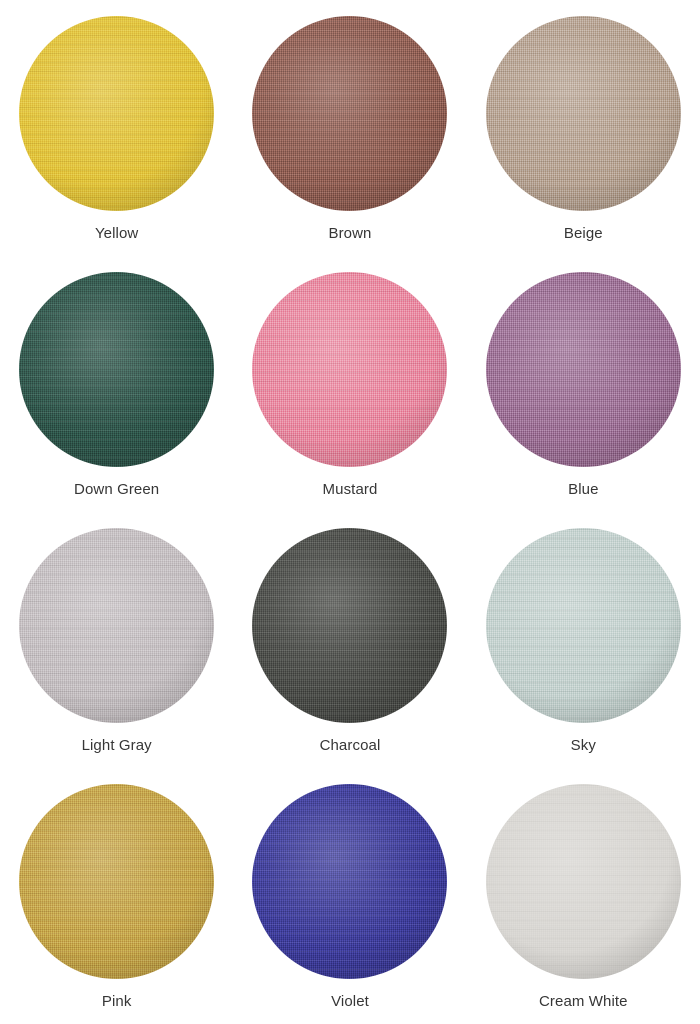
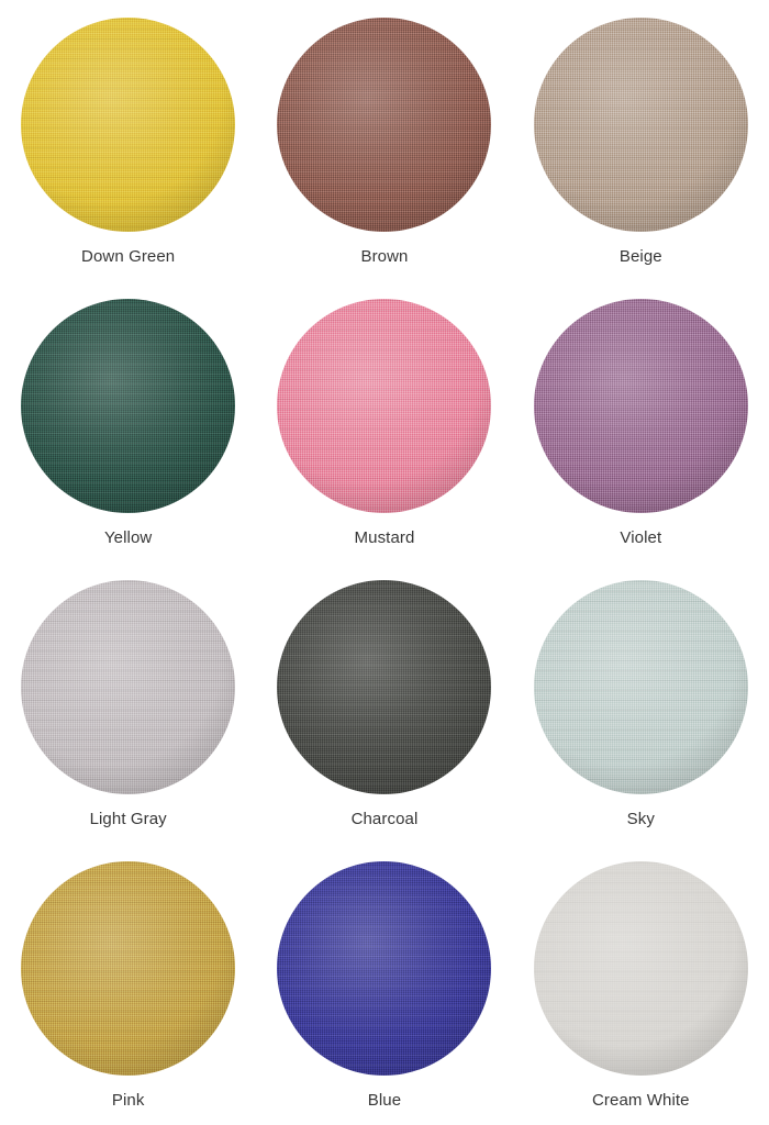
- Yellow
+ Down Green
  Brown
  Beige
- Down Green
+ Yellow
  Mustard
- Blue
+ Violet
  Light Gray
  Charcoal
  Sky
  Pink
- Violet
+ Blue
  Cream White
